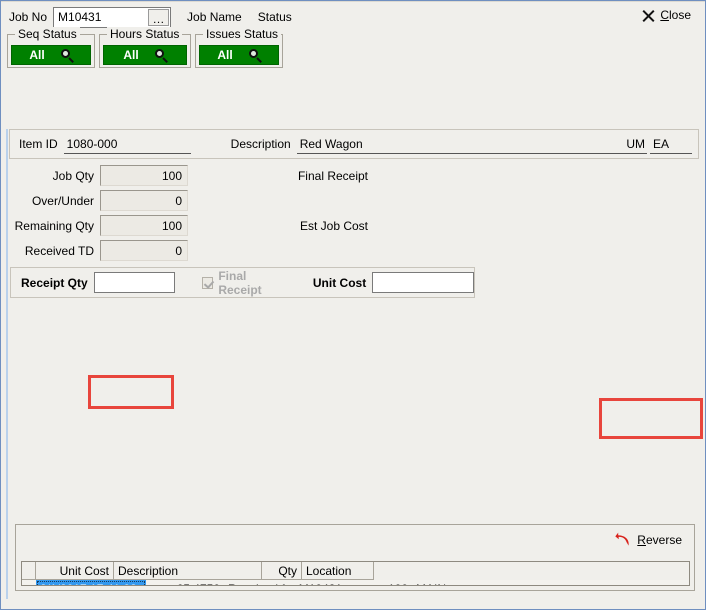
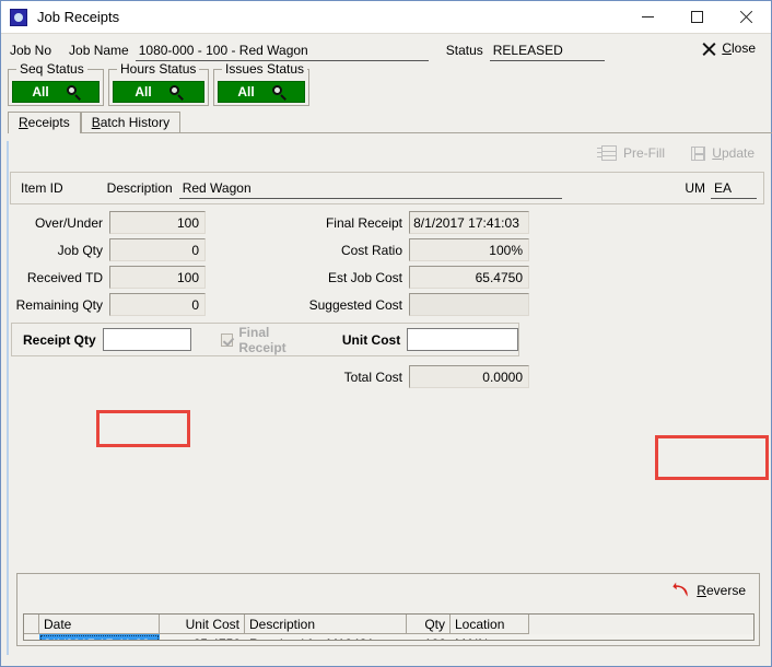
+ Job Receipts
  Job No
- M10431
- …
  Job Name
+ 1080-000 - 100 - Red Wagon
  Status
+ RELEASED
  Close
  Seq Status
  All
  Hours Status
  All
  Issues Status
  All
+ Receipts
+ Batch History
+ Pre-Fill
+ Update
  Item ID
- 1080-000
  Description
  Red Wagon
  UM
  EA
- Job Qty
+ Over/Under
  100
- Over/Under
+ Job Qty
  0
- Remaining Qty
+ Received TD
  100
- Received TD
+ Remaining Qty
  0
  Final Receipt
+ 8/1/2017 17:41:03
+ Cost Ratio
+ 100%
  Est Job Cost
+ 65.4750
+ Suggested Cost
  Receipt Qty
  Final Receipt
  Unit Cost
+ Total Cost
+ 0.0000
  Reverse
+ Date
  Unit Cost
  Description
  Qty
  Location
